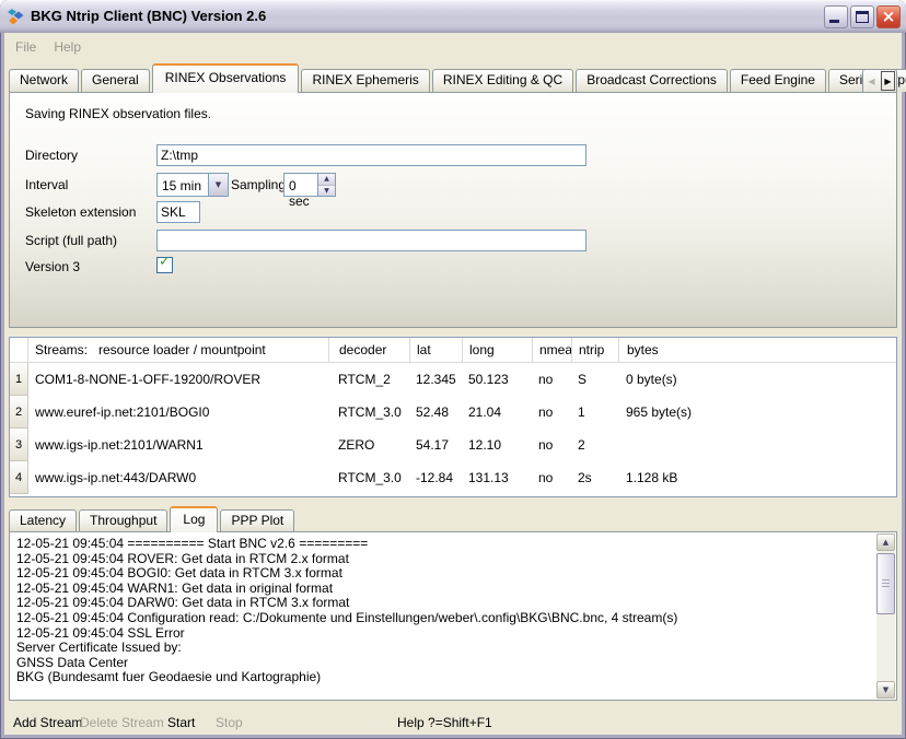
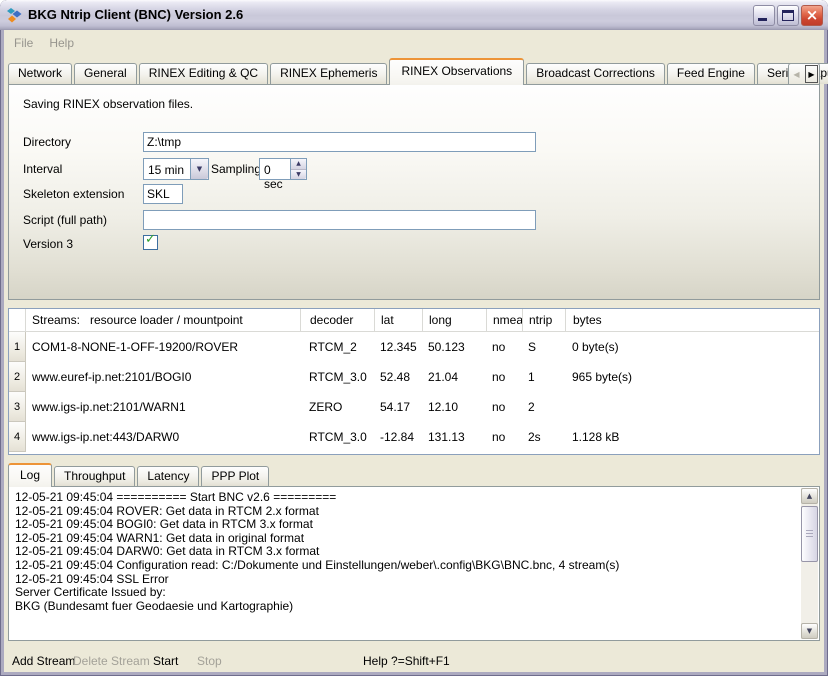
  BKG Ntrip Client (BNC) Version 2.6
  ×
  File Help
  Network
  General
- RINEX Observations
+ RINEX Editing & QC
  RINEX Ephemeris
- RINEX Editing & QC
+ RINEX Observations
  Broadcast Corrections
  Feed Engine
  ◀
  ▶
  Saving RINEX observation files.
  Directory
  Z:\tmp
  Interval
  15 min
  ▼
  Sampling
  0 sec
  Skeleton extension
  SKL
  Script (full path)
  Version 3
  ✓
  Streams: resource loader / mountpoint
  decoder
  lat
  long
  nmea
  ntrip
  bytes
  1
  COM1-8-NONE-1-OFF-19200/ROVER
  RTCM_2
  12.345
  50.123
  no
  S
  0 byte(s)
  2
  www.euref-ip.net:2101/BOGI0
  RTCM_3.0
  52.48
  21.04
  no
  1
  965 byte(s)
  3
  www.igs-ip.net:2101/WARN1
  ZERO
  54.17
  12.10
  no
  2
  4
  www.igs-ip.net:443/DARW0
  RTCM_3.0
  -12.84
  131.13
  no
  2s
  1.128 kB
- Latency
+ Log
  Throughput
- Log
+ Latency
  PPP Plot
  12-05-21 09:45:04 ========== Start BNC v2.6 =========
  12-05-21 09:45:04 ROVER: Get data in RTCM 2.x format
  12-05-21 09:45:04 BOGI0: Get data in RTCM 3.x format
  12-05-21 09:45:04 WARN1: Get data in original format
  12-05-21 09:45:04 DARW0: Get data in RTCM 3.x format
  12-05-21 09:45:04 Configuration read: C:/Dokumente und Einstellungen/weber\.config\BKG\BNC.bnc, 4 stream(s)
  12-05-21 09:45:04 SSL Error
  Server Certificate Issued by:
- GNSS Data Center
  BKG (Bundesamt fuer Geodaesie und Kartographie)
  ▲
  ▼
  Add Stream
  Delete Stream
  Start
  Stop
  Help ?=Shift+F1
